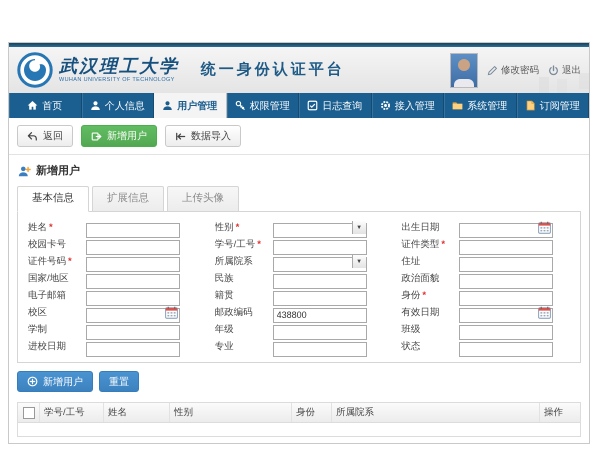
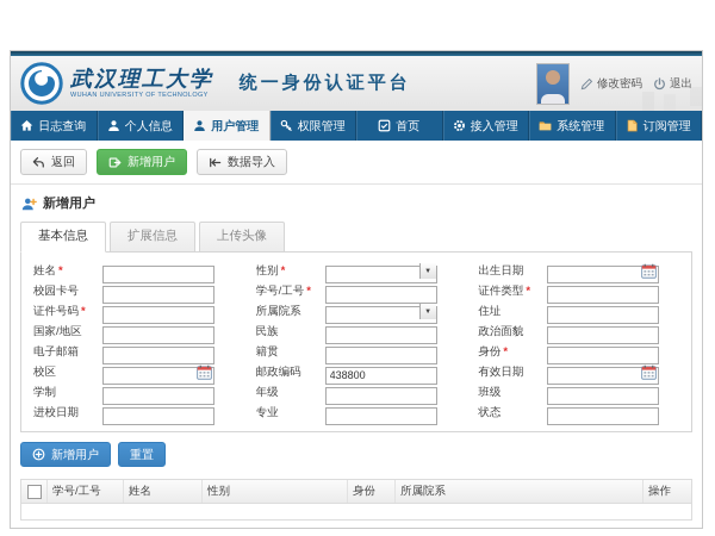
  武汉理工大学
  统一身份认证平台
  修改密码
  退出
- 首页
+ 日志查询
  个人信息
  用户管理
  权限管理
- 日志查询
+ 首页
  接入管理
  系统管理
  订阅管理
  返回
  新增用户
  数据导入
  新增用户
  基本信息
  扩展信息
  上传头像
  姓名 *
  性别 *
  出生日期
  校园卡号
  学号/工号 *
  证件类型 *
  证件号码 *
  所属院系
  住址
  国家/地区
  民族
  政治面貌
  电子邮箱
  籍贯
  身份 *
  校区
  邮政编码
  438800
  有效日期
  学制
  年级
  班级
  进校日期
  专业
  状态
  新增用户
  重置
  学号/工号
  姓名
  性别
  身份
  所属院系
  操作
